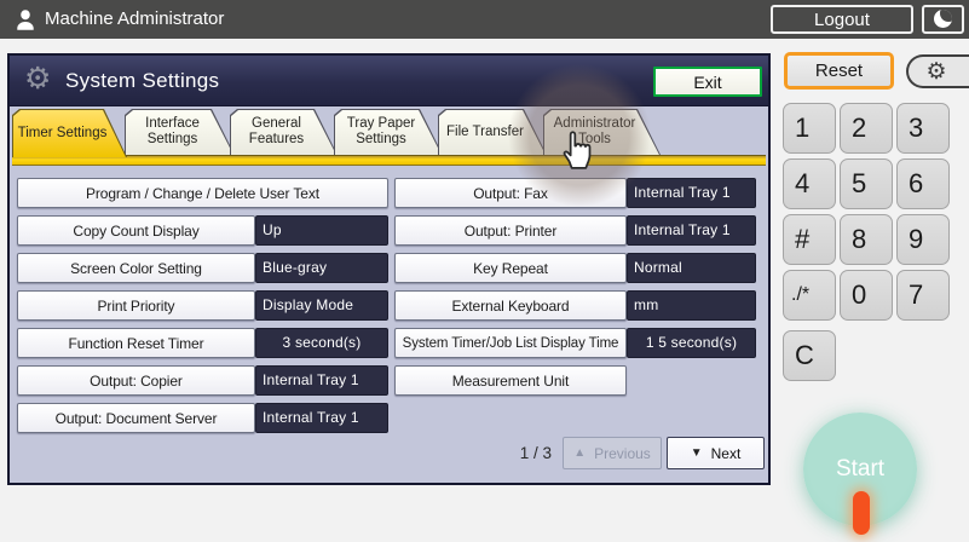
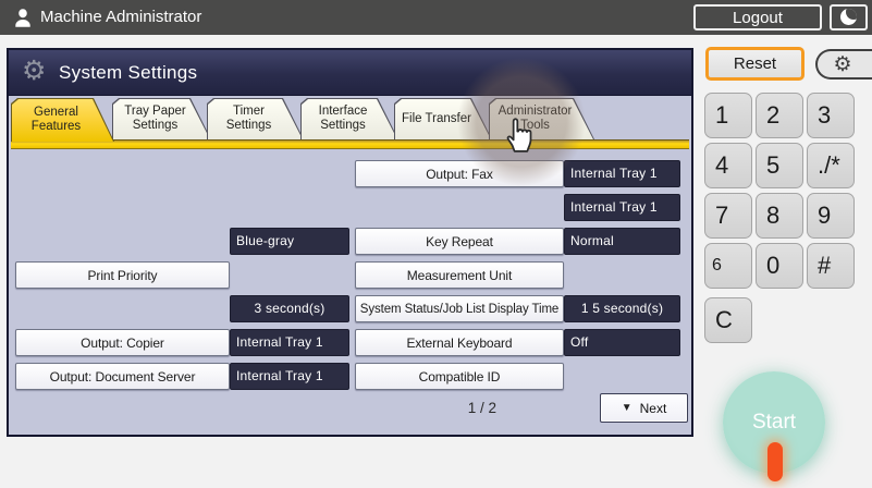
  Machine Administrator
  Logout
  ⚙
  System Settings
- Exit
- Timer Settings
+ General Features
- Interface Settings
+ Tray Paper Settings
- General Features
+ Timer Settings
- Tray Paper Settings
+ Interface Settings
  File Trans
- Program / Change / Delete User Text
- Copy Count Display
- Up
- Screen Color Setting
  Blue-gray
  Print Priority
- Display Mode
- Function Reset Timer
  3 second(s)
  Output: Copier
  Internal Tray 1
  Output: Document Server
  Internal Tray 1
  Output: F
  Internal Tray 1
- Output: Printer
  Internal Tray 1
  Key Repeat
  Normal
- External Keyboard
+ Measurement Unit
- mm
- System Timer/Job List Display Time
+ System Status/Job List Display Time
  1 5 second(s)
- Measurement Unit
+ External Keyboard
+ Off
+ Compatible ID
- 1 / 3
+ 1 / 2
- ▲
- Previous
  ▼
  Next
  Reset
  ⚙
  1
  2
  3
  4
  5
- 6
+ ./*
- #
+ 7
  8
  9
- ./*
+ 6
  0
- 7
+ #
  C
  Start
